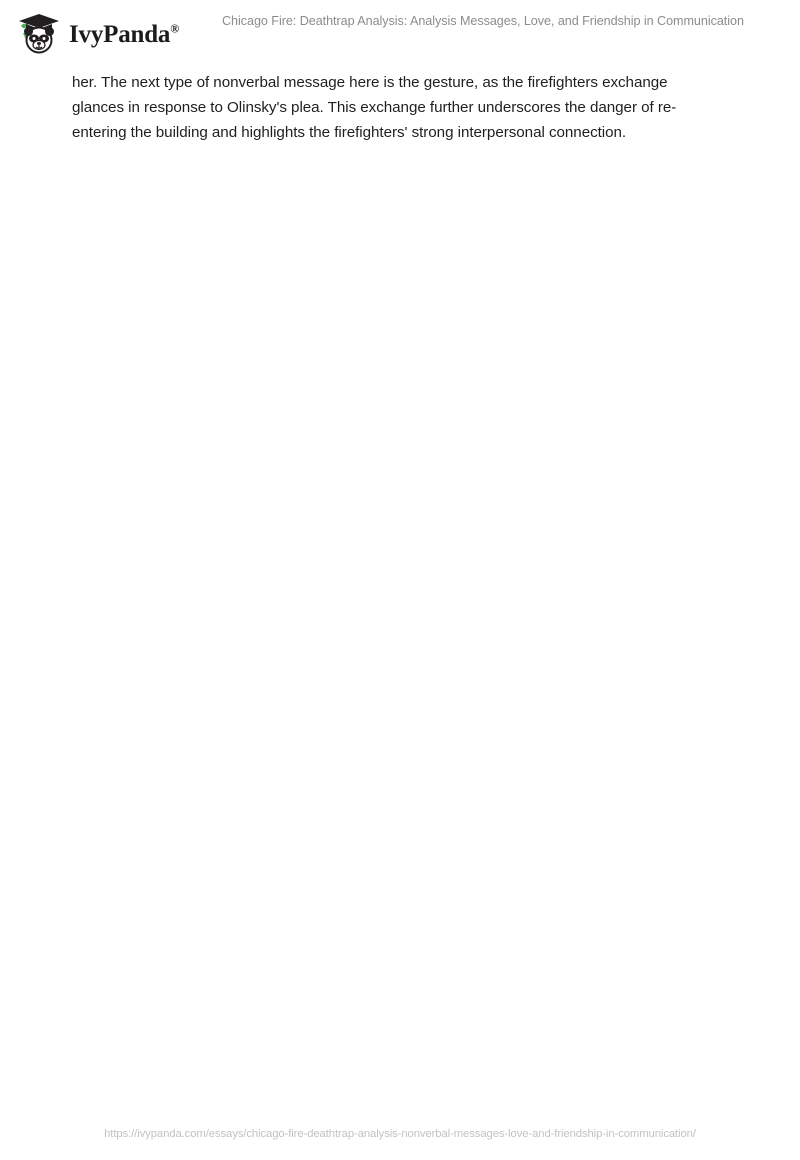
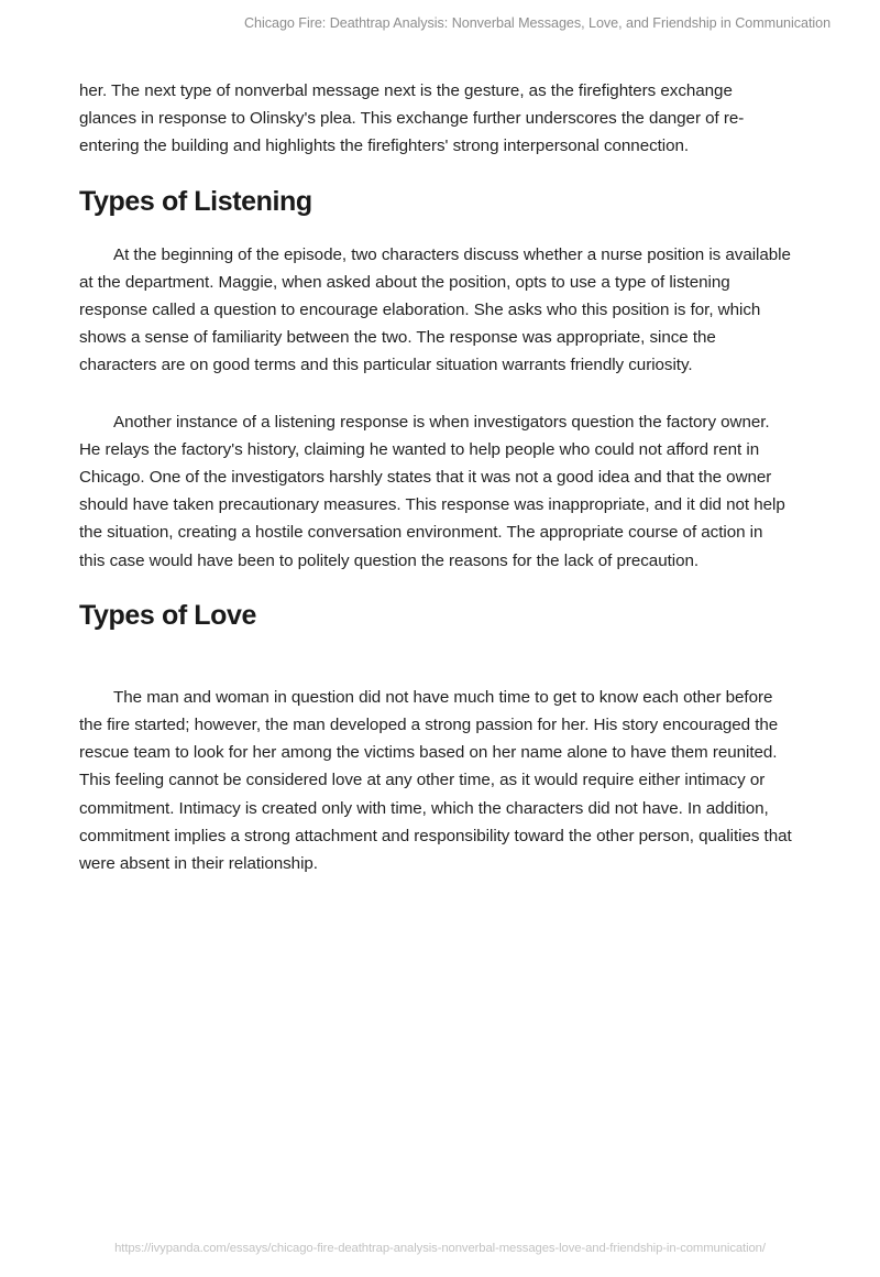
- IvyPanda®
- Chicago Fire: Deathtrap Analysis: Analysis Messages, Love, and Friendship in Communication
+ Chicago Fire: Deathtrap Analysis: Nonverbal Messages, Love, and Friendship in Communication
- her. The next type of nonverbal message here is the gesture, as the firefighters exchange glances in response to Olinsky's plea. This exchange further underscores the danger of re-entering the building and highlights the firefighters' strong interpersonal connection.
+ her. The next type of nonverbal message next is the gesture, as the firefighters exchange glances in response to Olinsky's plea. This exchange further underscores the danger of re-entering the building and highlights the firefighters' strong interpersonal connection.
+ Types of Listening
+ At the beginning of the episode, two characters discuss whether a nurse position is available at the department. Maggie, when asked about the position, opts to use a type of listening response called a question to encourage elaboration. She asks who this position is for, which shows a sense of familiarity between the two. The response was appropriate, since the characters are on good terms and this particular situation warrants friendly curiosity.
+ Another instance of a listening response is when investigators question the factory owner. He relays the factory's history, claiming he wanted to help people who could not afford rent in Chicago. One of the investigators harshly states that it was not a good idea and that the owner should have taken precautionary measures. This response was inappropriate, and it did not help the situation, creating a hostile conversation environment. The appropriate course of action in this case would have been to politely question the reasons for the lack of precaution.
+ Types of Love
+ The man and woman in question did not have much time to get to know each other before the fire started; however, the man developed a strong passion for her. His story encouraged the rescue team to look for her among the victims based on her name alone to have them reunited. This feeling cannot be considered love at any other time, as it would require either intimacy or commitment. Intimacy is created only with time, which the characters did not have. In addition, commitment implies a strong attachment and responsibility toward the other person, qualities that were absent in their relationship.
  https://ivypanda.com/essays/chicago-fire-deathtrap-analysis-nonverbal-messages-love-and-friendship-in-communication/
